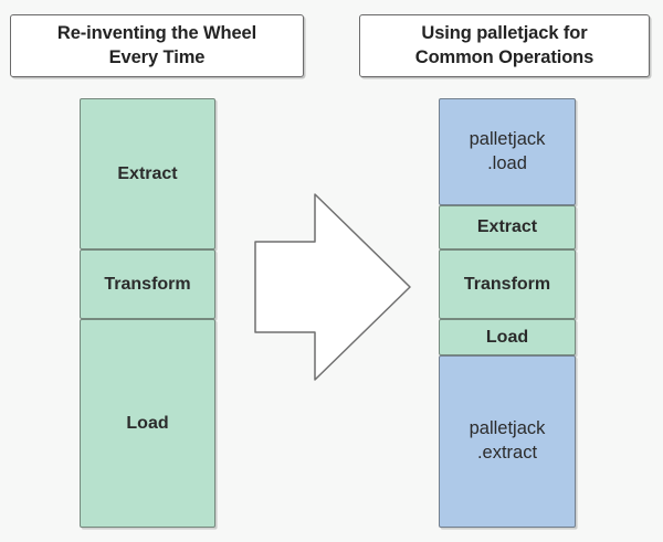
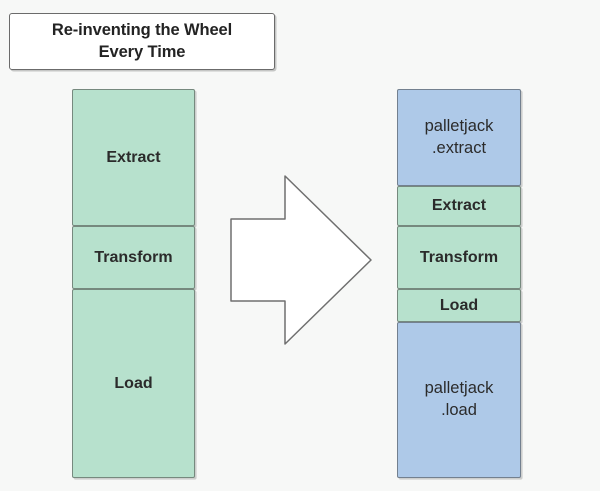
  Re-inventing the Wheel
  Every Time
- Using palletjack for
- Common Operations
  Extract
  Transform
  Load
  palletjack
- .load
+ .extract
  Extract
  Transform
  Load
  palletjack
- .extract
+ .load
